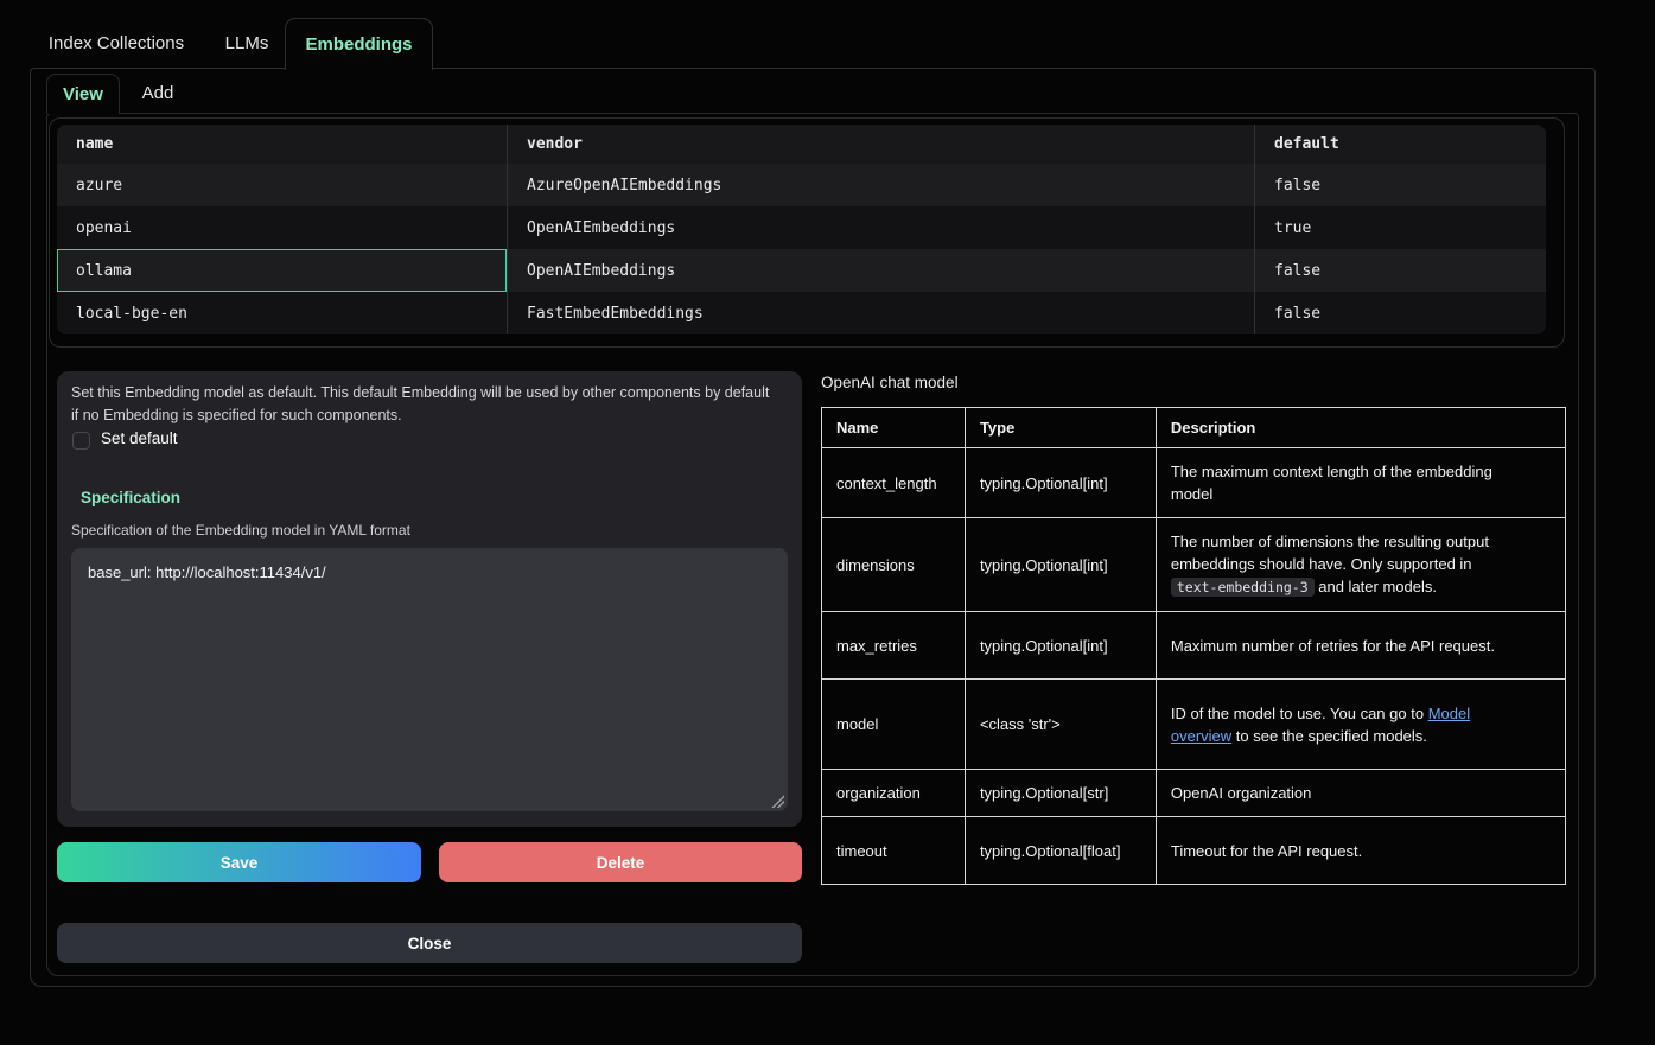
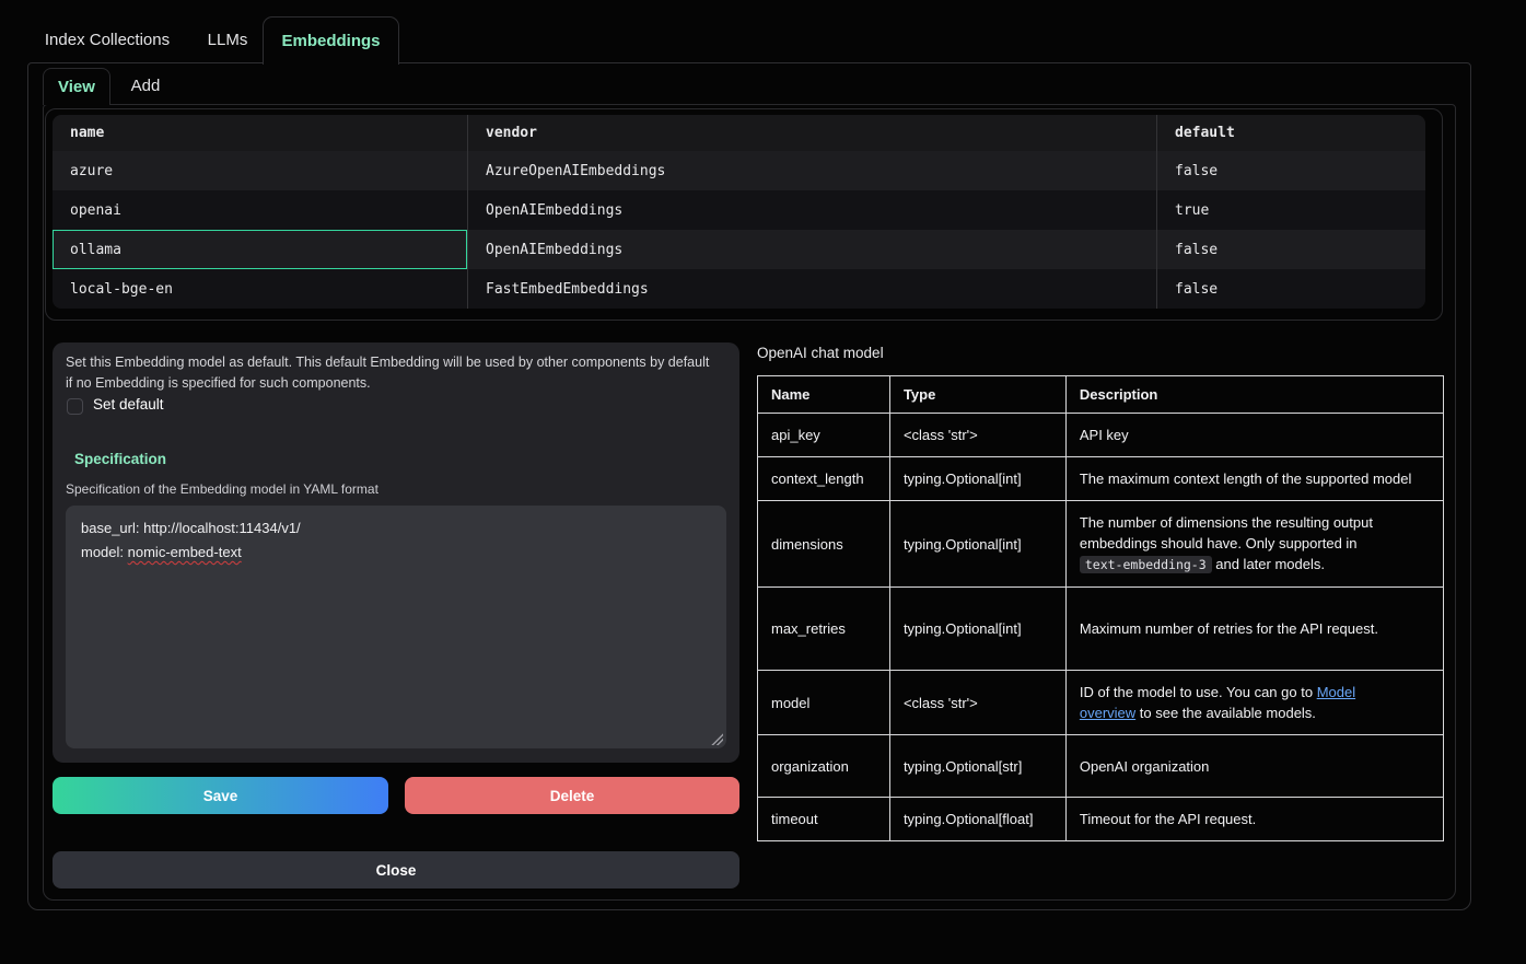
  Index Collections
  LLMs
  Embeddings
  View
  Add
  name
  vendor
  default
  azure
  AzureOpenAIEmbeddings
  false
  openai
  OpenAIEmbeddings
  true
  ollama
  OpenAIEmbeddings
  false
  local-bge-en
  FastEmbedEmbeddings
  false
  Set this Embedding model as default. This default Embedding will be used by other components by default if no Embedding is specified for such components.
  Set default
  Specification
  Specification of the Embedding model in YAML format
  base_url: http://localhost:11434/v1/
+ model: nomic-embed-text
  Save
  Delete
  Close
  OpenAI chat model
  Name	Type	Description
+ api_key	<class 'str'>	API key
- context_length	typing.Optional[int]	The maximum context length of the embedding model
+ context_length	typing.Optional[int]	The maximum context length of the supported model
  dimensions	typing.Optional[int]	The number of dimensions the resulting output embeddings should have. Only supported in text-embedding-3 and later models.
  max_retries	typing.Optional[int]	Maximum number of retries for the API request.
- model	<class 'str'>	ID of the model to use. You can go to Model overview to see the specified models.
+ model	<class 'str'>	ID of the model to use. You can go to Model overview to see the available models.
  organization	typing.Optional[str]	OpenAI organization
  timeout	typing.Optional[float]	Timeout for the API request.
